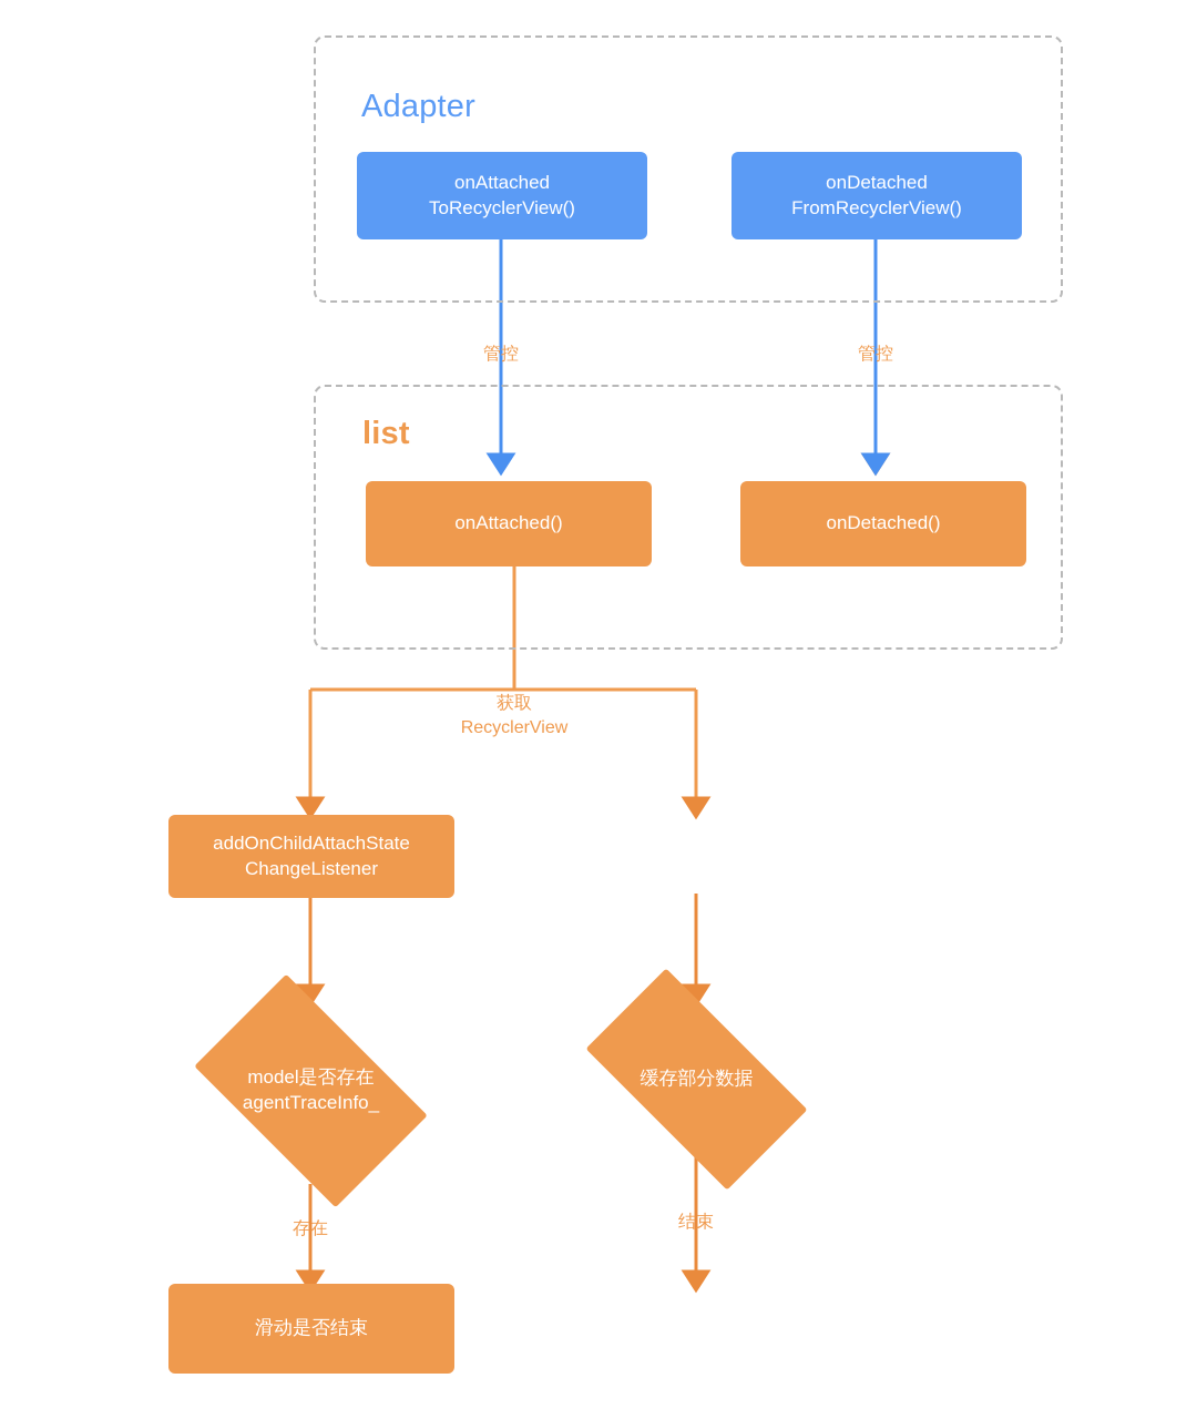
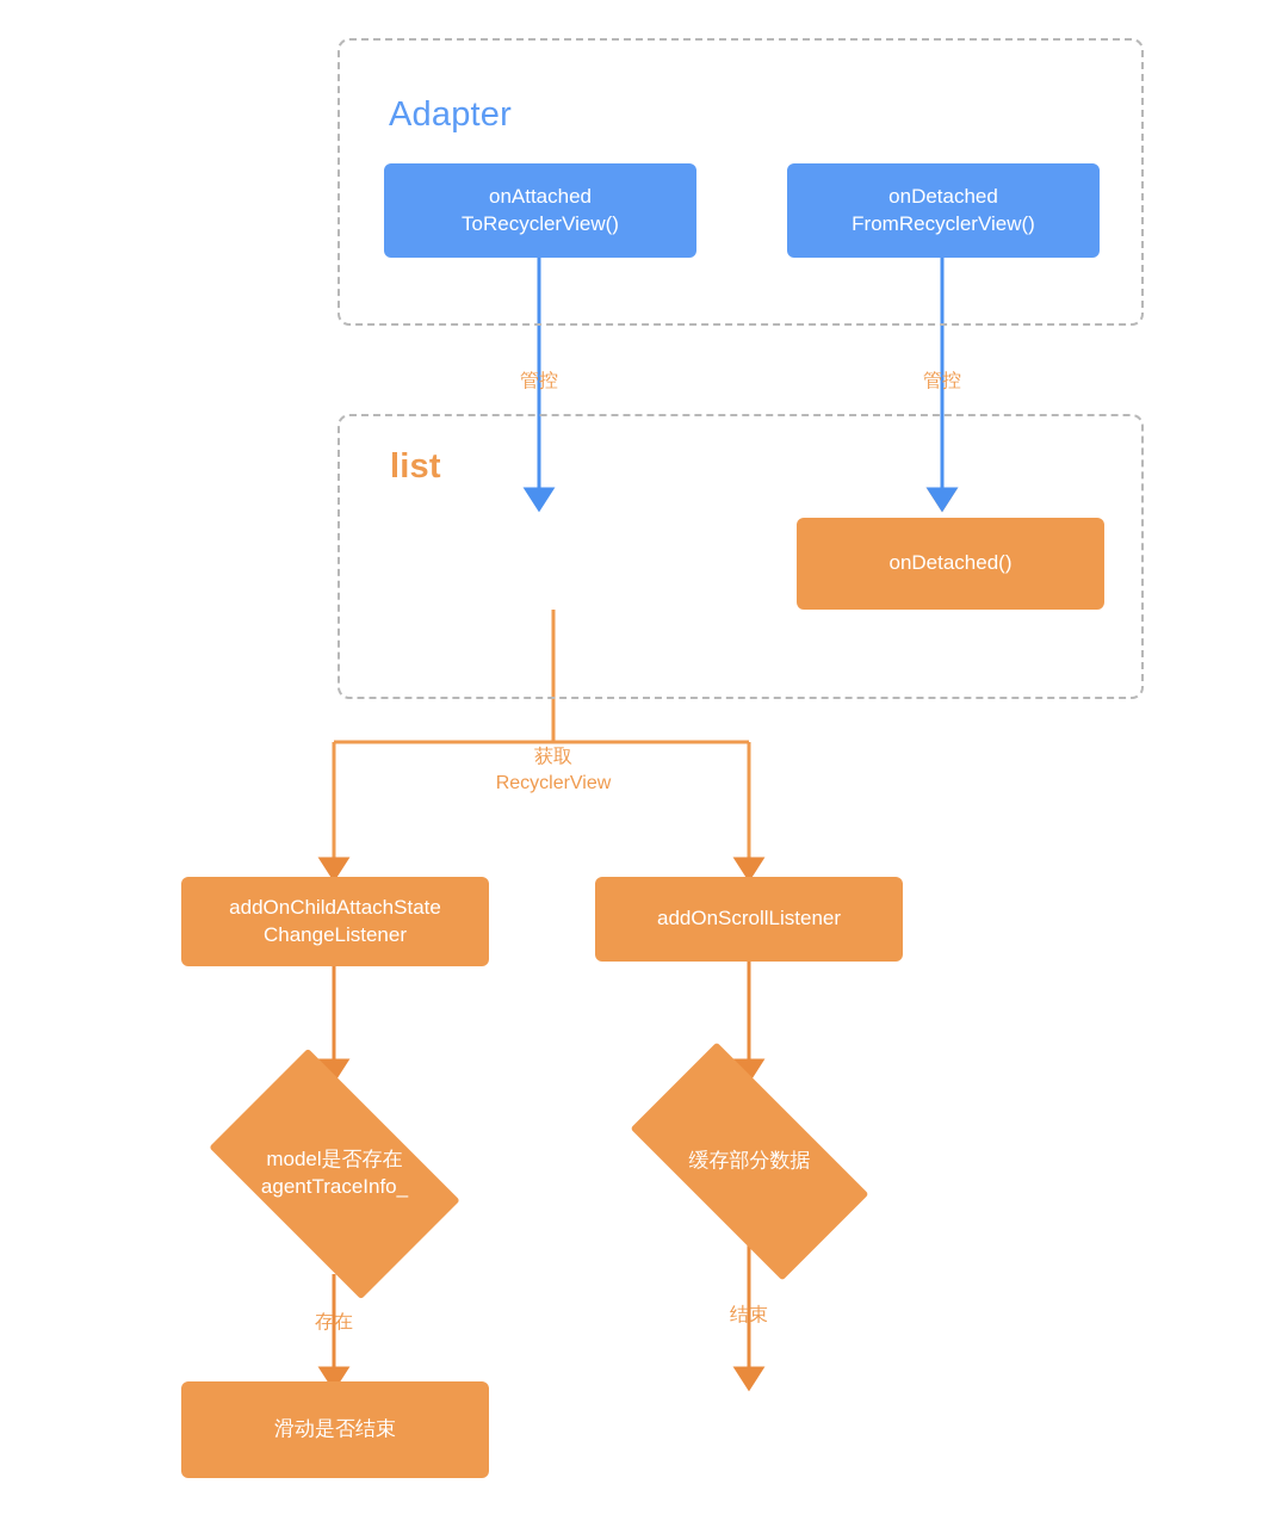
  Adapter
  onAttached
  ToRecyclerView()
  onDetached
  FromRecyclerView()
  list
- onAttached()
  onDetached()
  管控
  管控
  获取
  RecyclerView
  addOnChildAttachState
  ChangeListener
+ addOnScrollListener
  model是否存在
  agentTraceInfo_
  缓存部分数据
  存在
  结束
  滑动是否结束
